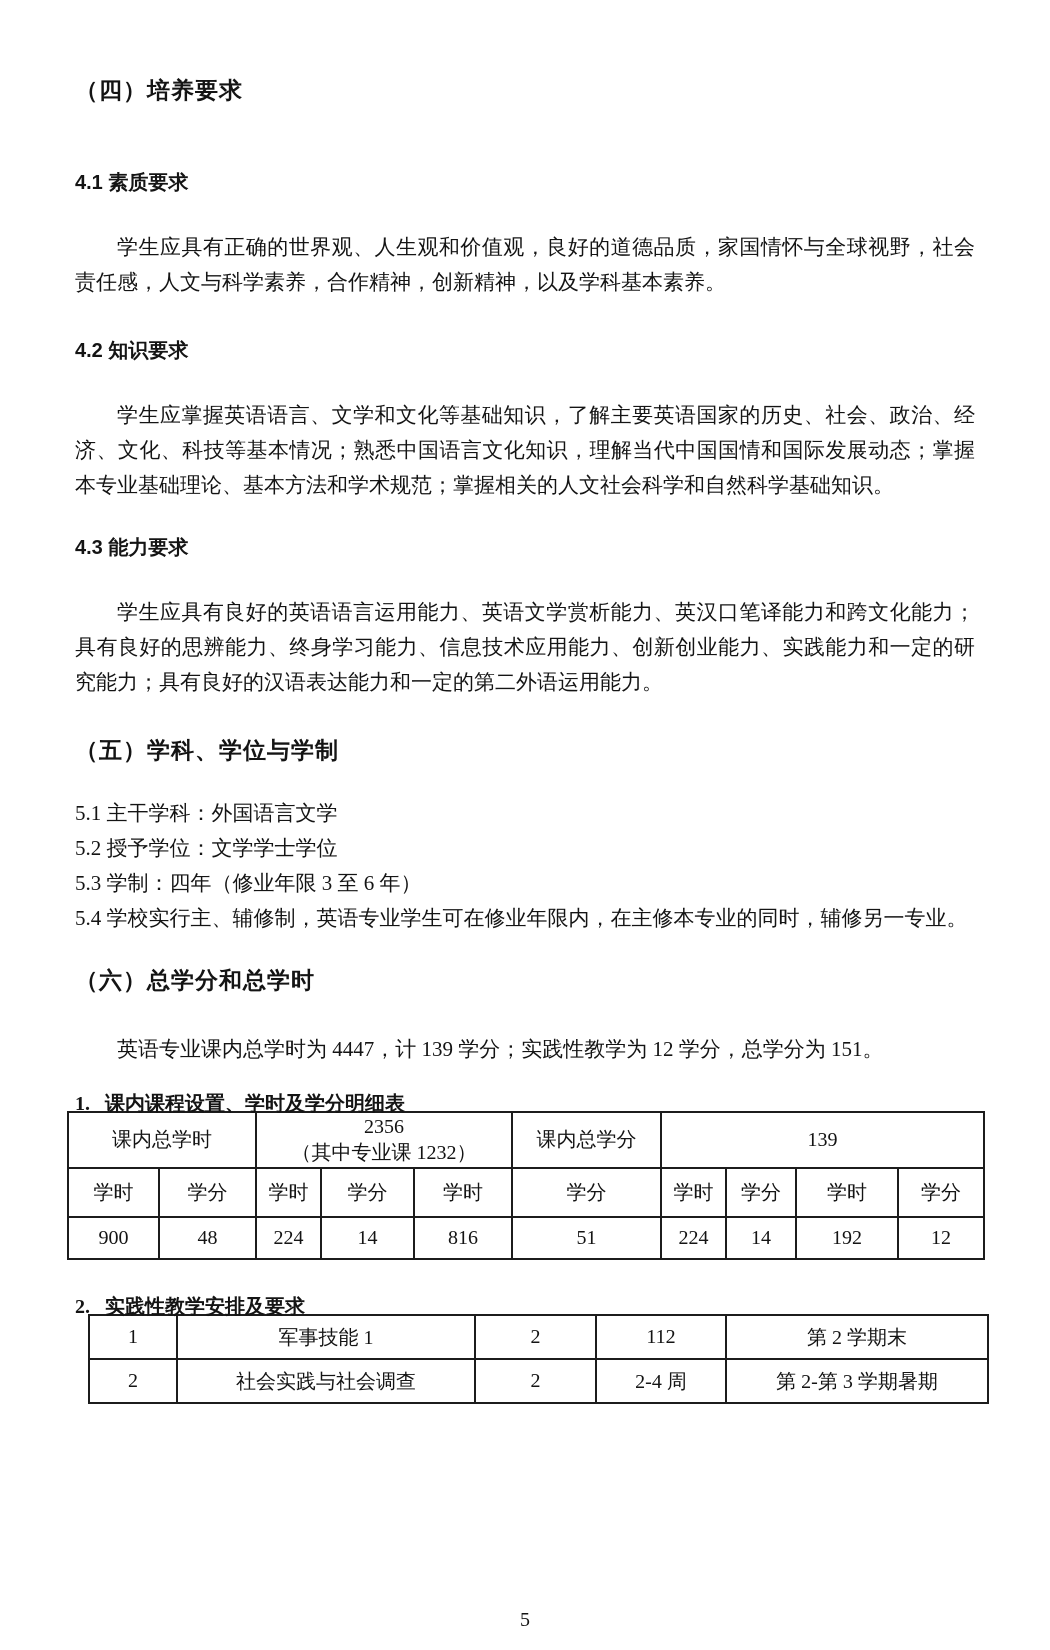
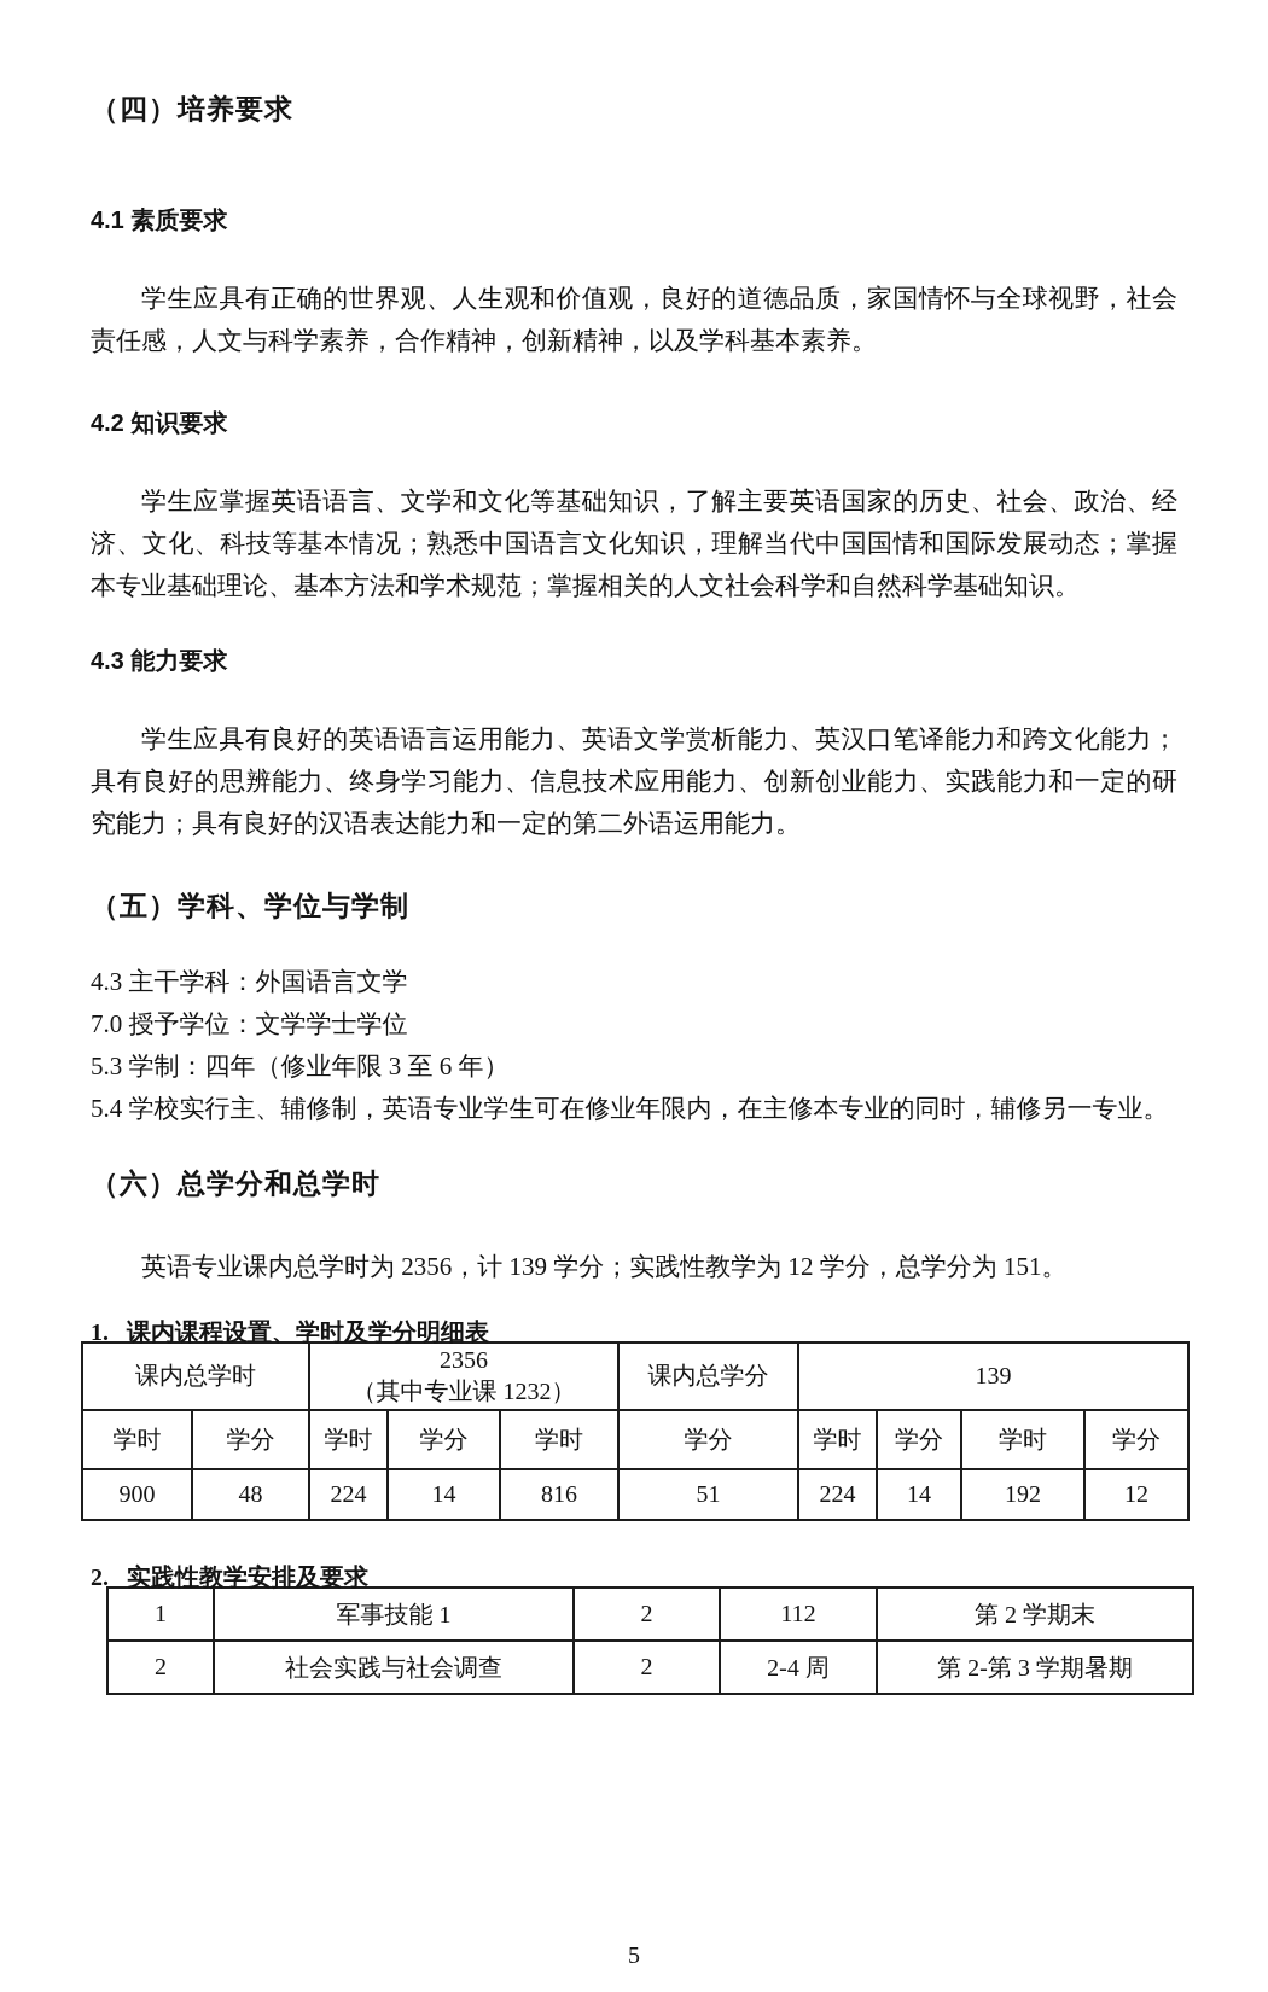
  （四）培养要求
  4.1 素质要求
  学生应具有正确的世界观、人生观和价值观，良好的道德品质，家国情怀与全球视野，社会责任感，人文与科学素养，合作精神，创新精神，以及学科基本素养。
  4.2 知识要求
  学生应掌握英语语言、文学和文化等基础知识，了解主要英语国家的历史、社会、政治、经济、文化、科技等基本情况；熟悉中国语言文化知识，理解当代中国国情和国际发展动态；掌握本专业基础理论、基本方法和学术规范；掌握相关的人文社会科学和自然科学基础知识。
  4.3 能力要求
  学生应具有良好的英语语言运用能力、英语文学赏析能力、英汉口笔译能力和跨文化能力；具有良好的思辨能力、终身学习能力、信息技术应用能力、创新创业能力、实践能力和一定的研究能力；具有良好的汉语表达能力和一定的第二外语运用能力。
  （五）学科、学位与学制
- 5.1 主干学科：外国语言文学
+ 4.3 主干学科：外国语言文学
- 5.2 授予学位：文学学士学位
+ 7.0 授予学位：文学学士学位
  5.3 学制：四年（修业年限 3 至 6 年）
  5.4 学校实行主、辅修制，英语专业学生可在修业年限内，在主修本专业的同时，辅修另一专业。
  （六）总学分和总学时
- 英语专业课内总学时为 4447，计 139 学分；实践性教学为 12 学分，总学分为 151。
+ 英语专业课内总学时为 2356，计 139 学分；实践性教学为 12 学分，总学分为 151。
  1. 课内课程设置、学时及学分明细表
  课内总学时	2356 （其中专业课 1232）	课内总学分	139
  学时	学分	学时	学分	学时	学分	学时	学分	学时	学分
  900	48	224	14	816	51	224	14	192	12
  2. 实践性教学安排及要求
  1	军事技能 1	2	112	第 2 学期末
  2	社会实践与社会调查	2	2-4 周	第 2-第 3 学期暑期
  5
